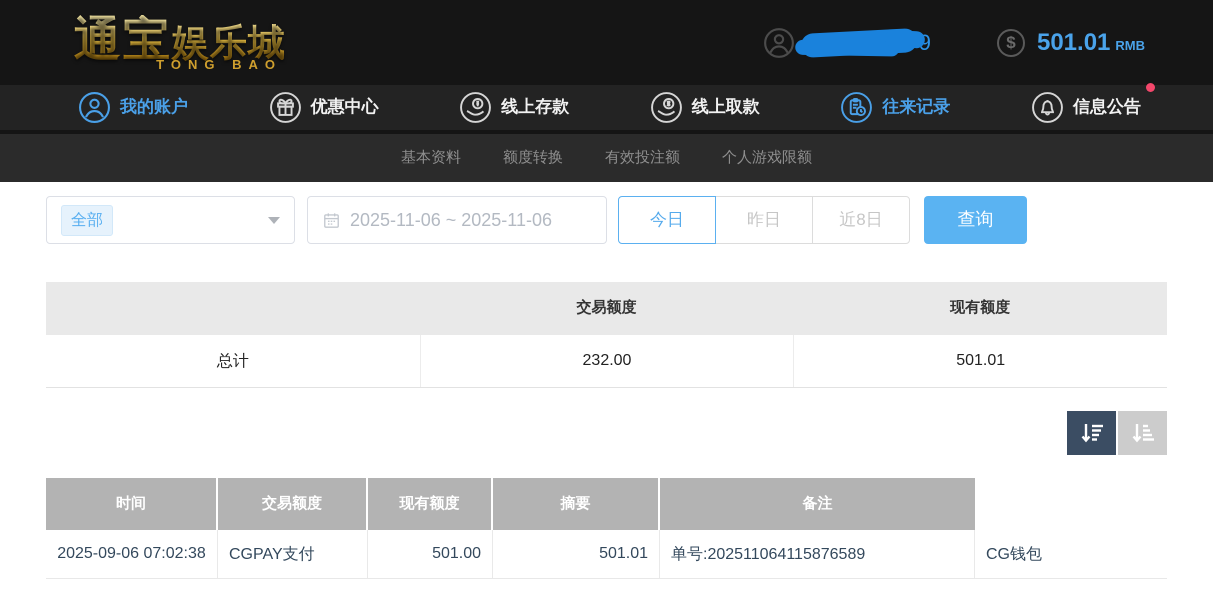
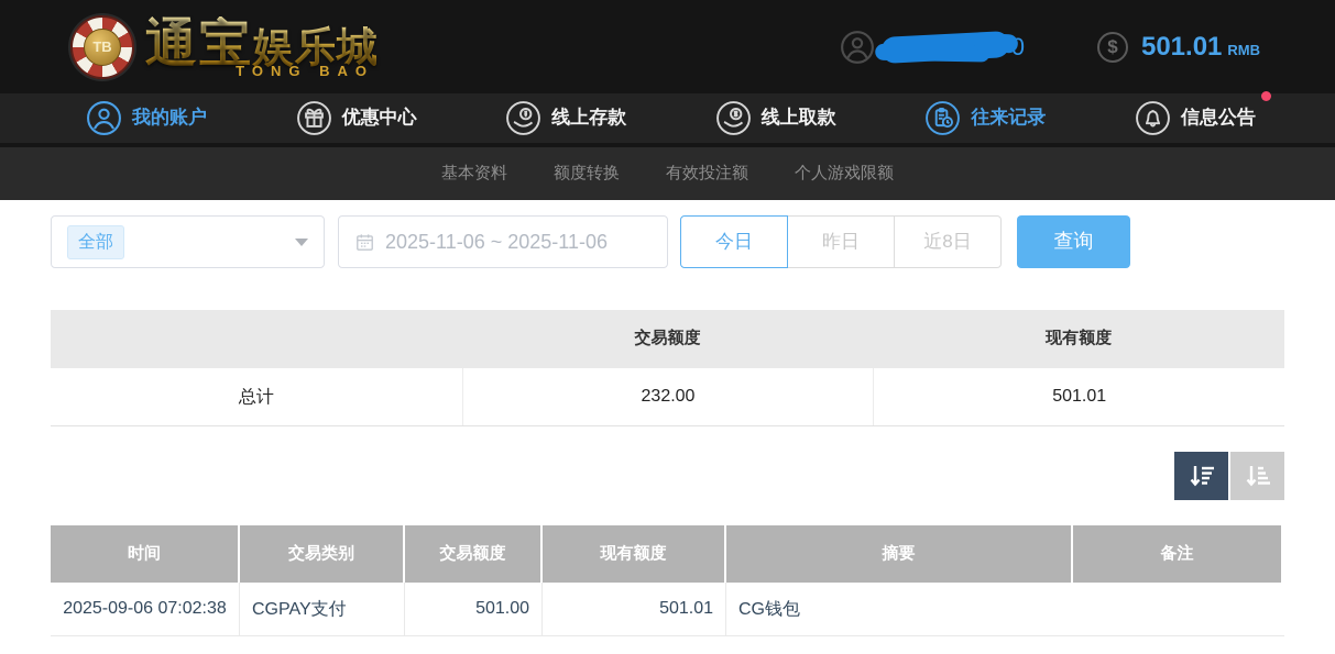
+ TB
  通宝娱乐城
  TONG BAO
- 9
+ 0
  $
  501.01
  RMB
  我的账户
  优惠中心
  线上存款
  线上取款
  往来记录
  信息公告
  基本资料
  额度转换
  有效投注额
  个人游戏限额
  全部
  2025-11-06 ~ 2025-11-06
  今日
  昨日
  近8日
  查询
  交易额度
  现有额度
  总计
  232.00
  501.01
  时间
+ 交易类别
  交易额度
  现有额度
  摘要
  备注
  2025-09-06 07:02:38
  CGPAY支付
  501.00
  501.01
- 单号:202511064115876589
  CG钱包
